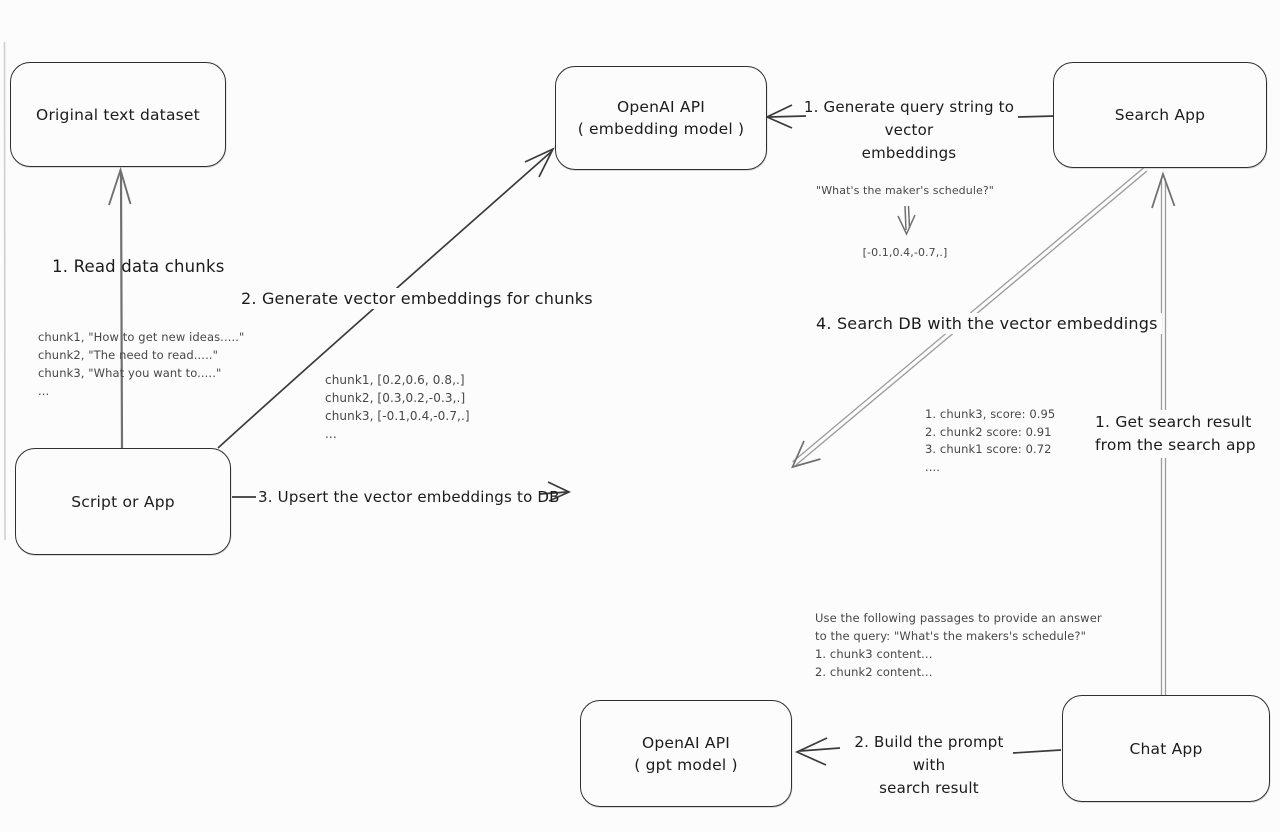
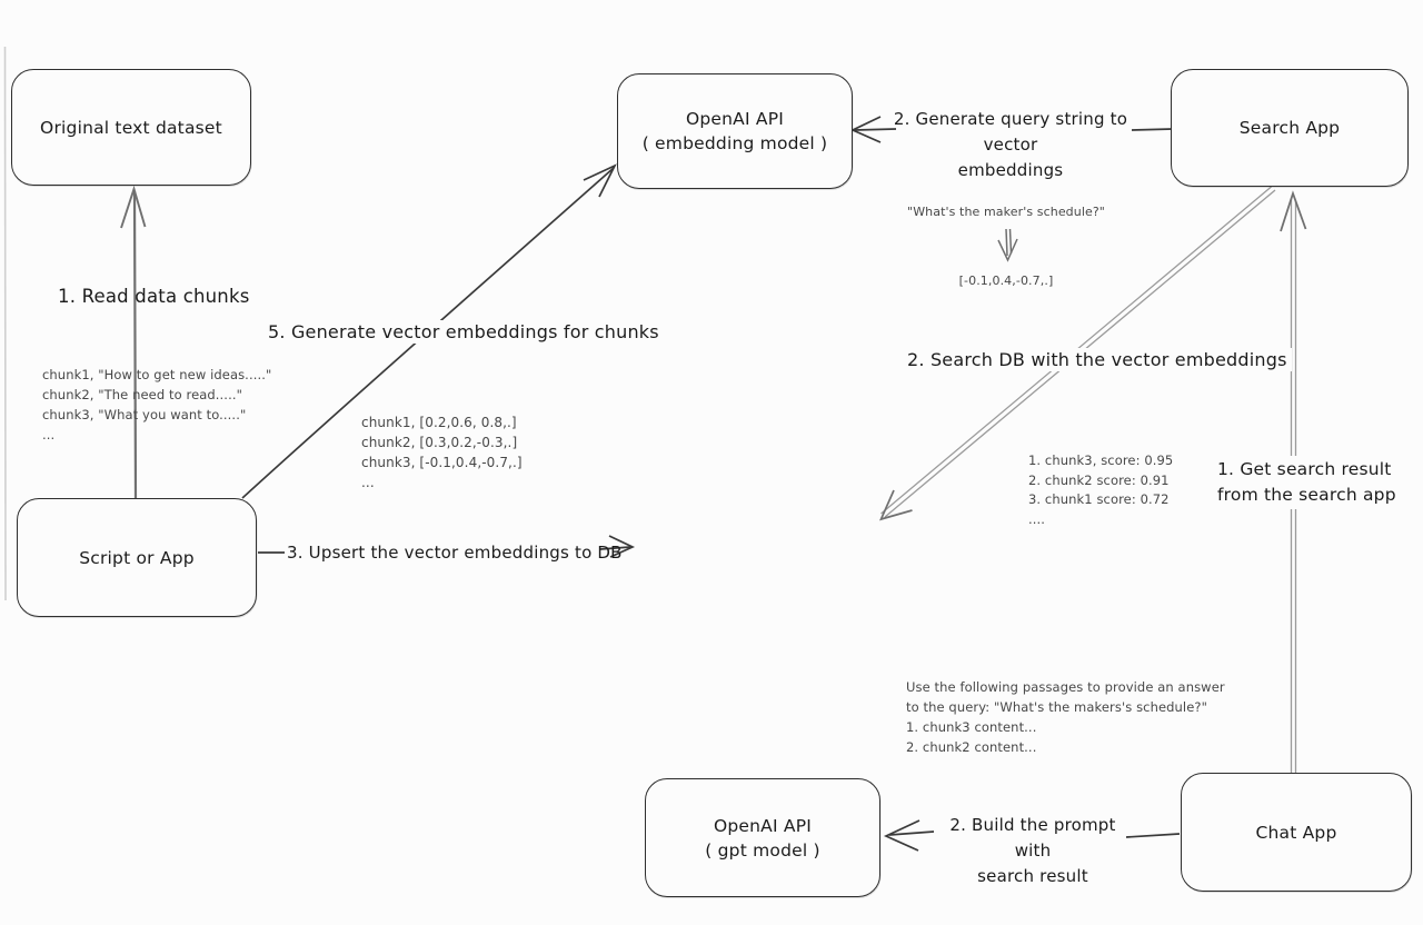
  Original text dataset
  OpenAI API
  ( embedding model )
  Search App
  Script or App
  OpenAI API
  ( gpt model )
  Chat App
  1. Read data chunks
- 2. Generate vector embeddings for chunks
+ 5. Generate vector embeddings for chunks
  3. Upsert the vector embeddings to DB
- 1. Generate query string to vector
+ 2. Generate query string to vector
  embeddings
- 4. Search DB with the vector embeddings
+ 2. Search DB with the vector embeddings
  1. Get search result
  from the search app
  2. Build the prompt with
  search result
  chunk1, "How to get new ideas....."
  chunk2, "The need to read....."
  chunk3, "What you want to....."
  ...
  chunk1, [0.2,0.6, 0.8,.]
  chunk2, [0.3,0.2,-0.3,.]
  chunk3, [-0.1,0.4,-0.7,.]
  ...
  "What's the maker's schedule?"
  [-0.1,0.4,-0.7,.]
  1. chunk3, score: 0.95
  2. chunk2 score: 0.91
  3. chunk1 score: 0.72
  ....
  Use the following passages to provide an answer
  to the query: "What's the makers's schedule?"
  1. chunk3 content...
  2. chunk2 content...
